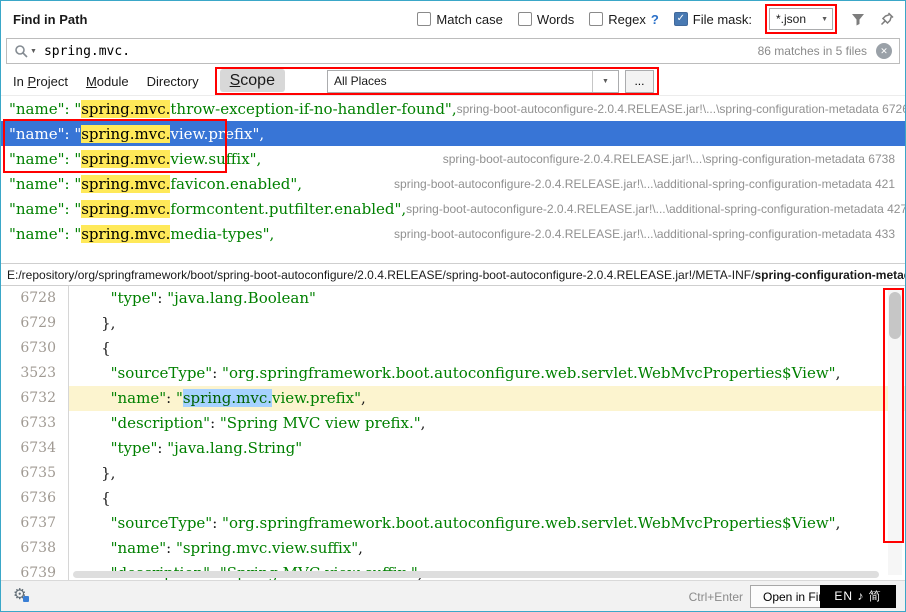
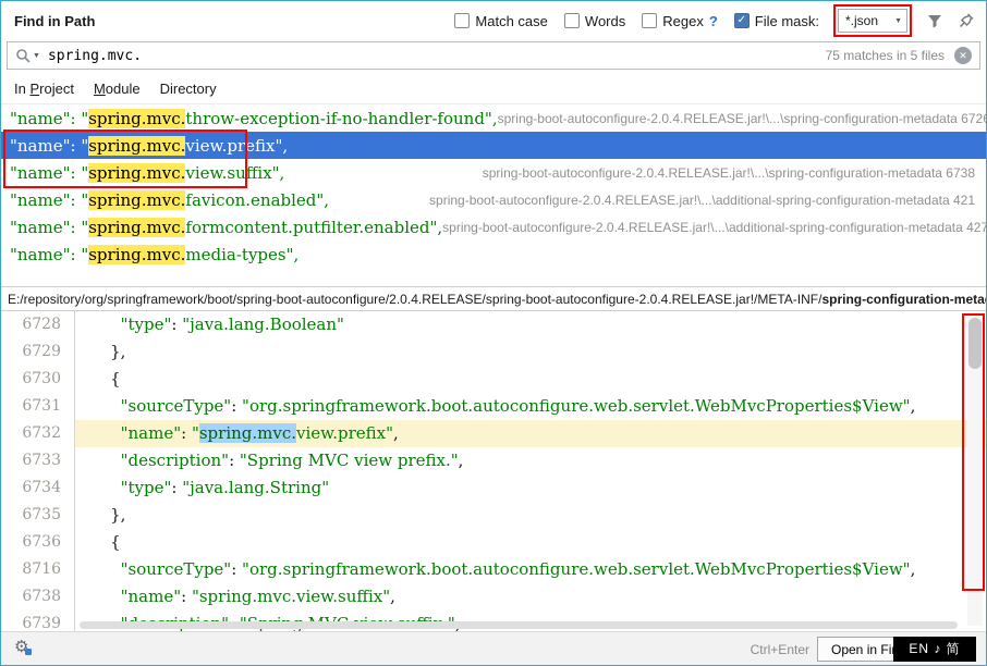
  Find in Path
  Match case
  Words
  Regex
  ?
  ✓
  File mask:
  *.json
  spring.mvc.
- 86 matches in 5 files
+ 75 matches in 5 files
  ✕
  In Project
  Module
  Directory
- Scope
- All Places
- ...
  "name": "spring.mvc.throw-exception-if-no-handler-found",
  spring-boot-autoconfigure-2.0.4.RELEASE.jar!\...\spring-configuration-metadata 672
  "name": "spring.mvc.view.prefix",
  "name": "spring.mvc.view.suffix",
  spring-boot-autoconfigure-2.0.4.RELEASE.jar!\...\spring-configuration-metadata 6738
  "name": "spring.mvc.favicon.enabled",
  spring-boot-autoconfigure-2.0.4.RELEASE.jar!\...\additional-spring-configuration-metadata 421
  "name": "spring.mvc.formcontent.putfilter.enabled",
  spring-boot-autoconfigure-2.0.4.RELEASE.jar!\...\additional-spring-configuration-metadata 427
  "name": "spring.mvc.media-types",
- spring-boot-autoconfigure-2.0.4.RELEASE.jar!\...\additional-spring-configuration-metadata 433
  E:/repository/org/springframework/boot/spring-boot-autoconfigure/2.0.4.RELEASE/spring-boot-autoconfigure-2.0.4.RELEASE.jar!/META-INF/
  spring-configuration-meta
  6728
  "type": "java.lang.Boolean"
  6729
  },
  6730
  {
- 3523
+ 6731
  "sourceType": "org.springframework.boot.autoconfigure.web.servlet.WebMvcProperties$View",
  6732
  "name": "spring.mvc.view.prefix",
  6733
  "description": "Spring MVC view prefix.",
  6734
  "type": "java.lang.String"
  6735
  },
  6736
  {
- 6737
+ 8716
  "sourceType": "org.springframework.boot.autoconfigure.web.servlet.WebMvcProperties$View",
  6738
  "name": "spring.mvc.view.suffix",
  6739
  ⚙
  Ctrl+Enter
  Open in Fi
  EN ♪ 简
